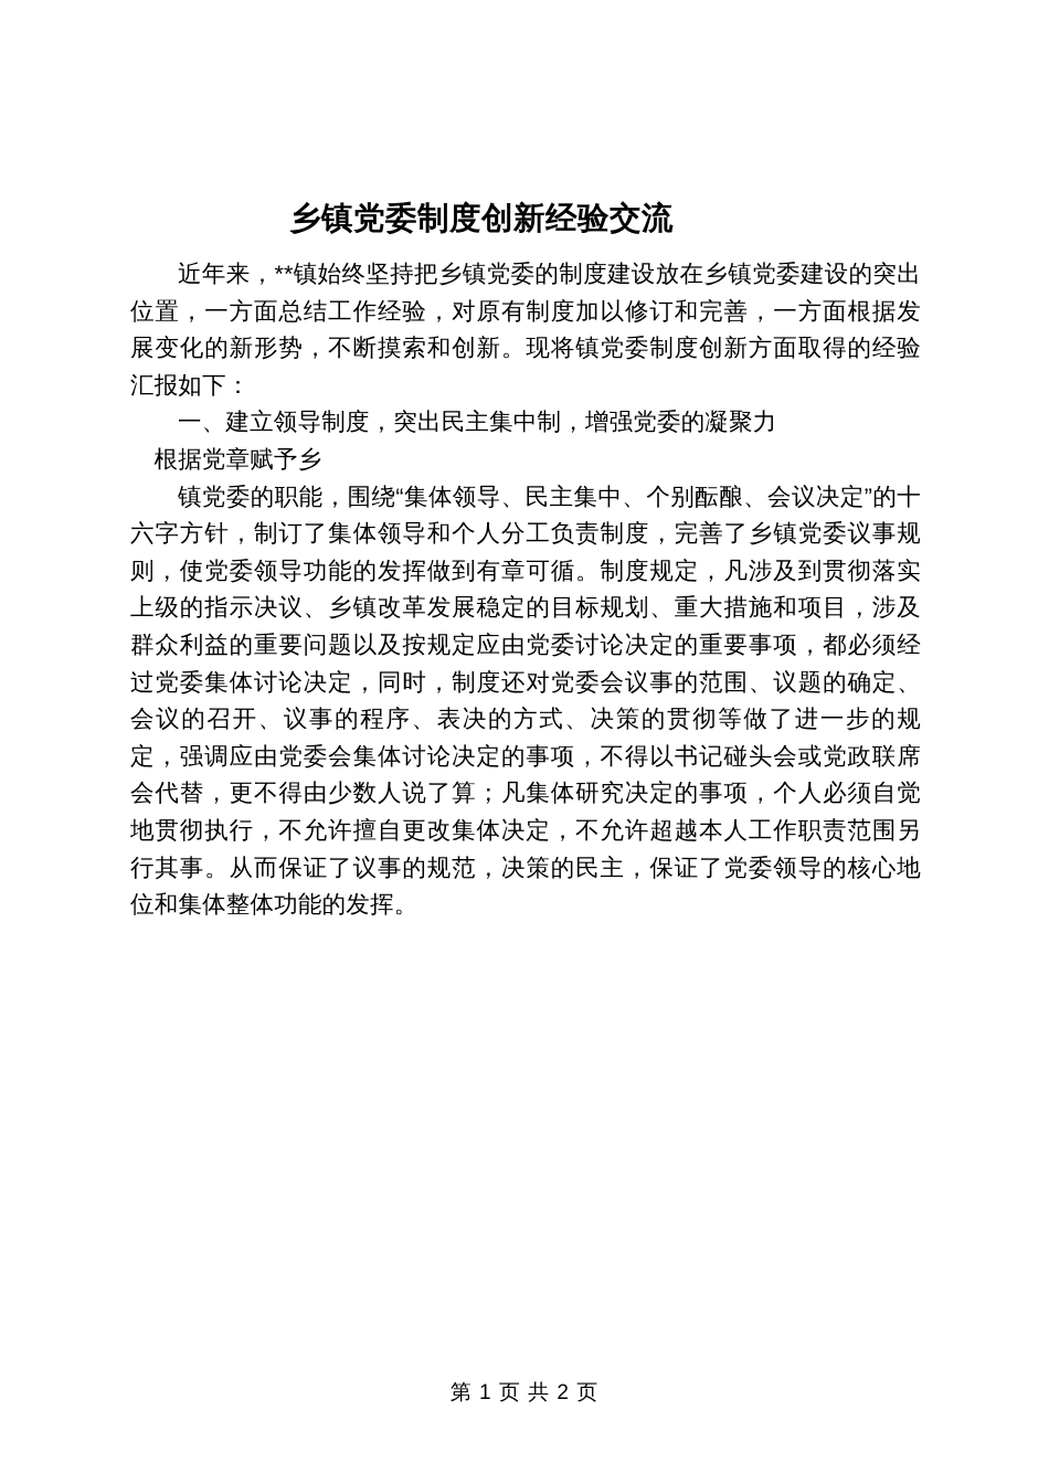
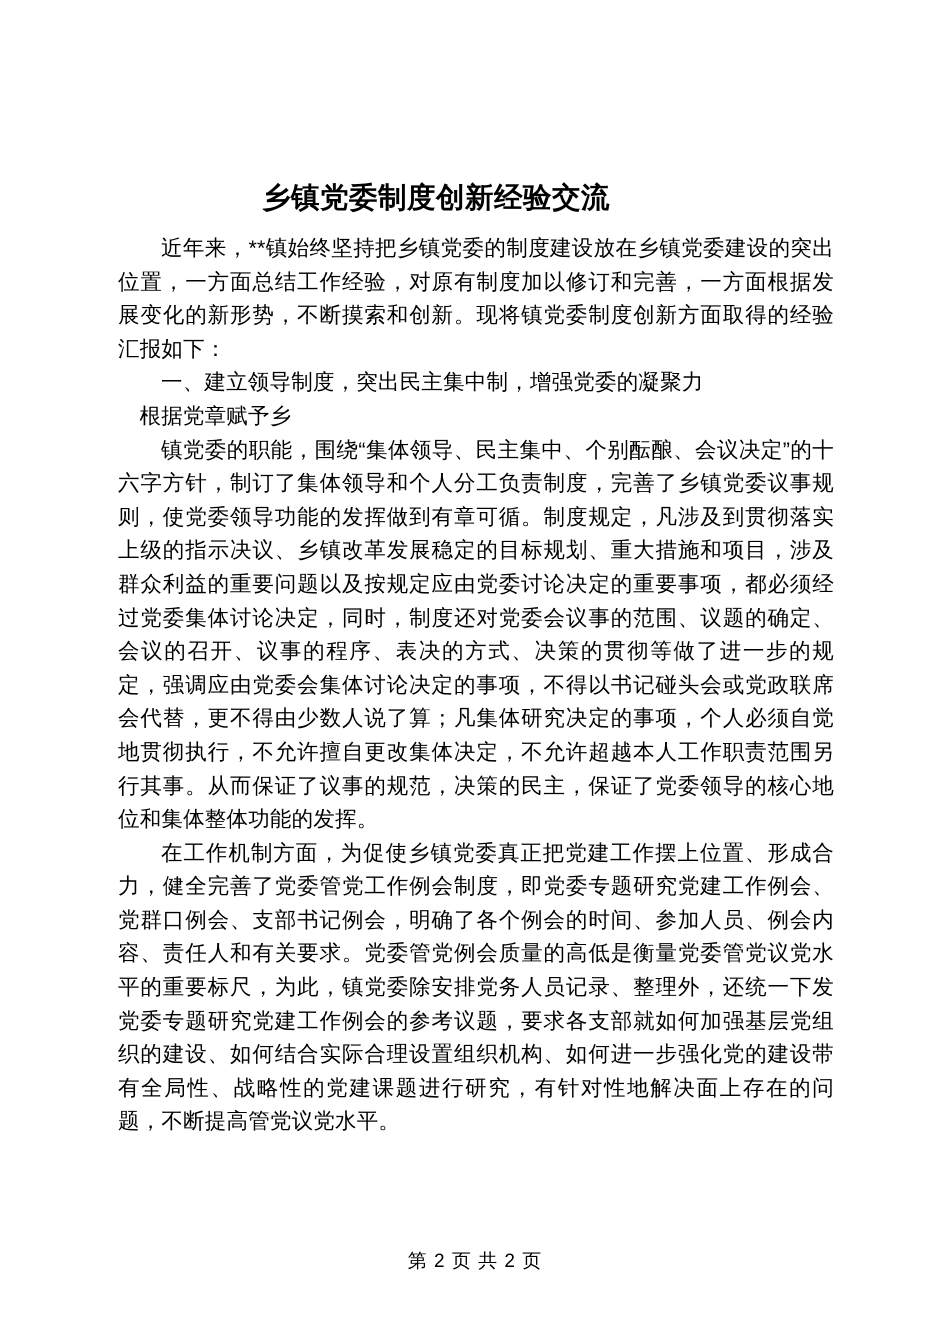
  乡镇党委制度创新经验交流
  近年来，**镇始终坚持把乡镇党委的制度建设放在乡镇党委建设的突出位置，一方面总结工作经验，对原有制度加以修订和完善，一方面根据发展变化的新形势，不断摸索和创新。现将镇党委制度创新方面取得的经验汇报如下：
  一、建立领导制度，突出民主集中制，增强党委的凝聚力
  根据党章赋予乡
  镇党委的职能，围绕“集体领导、民主集中、个别酝酿、会议决定”的十六字方针，制订了集体领导和个人分工负责制度，完善了乡镇党委议事规则，使党委领导功能的发挥做到有章可循。制度规定，凡涉及到贯彻落实上级的指示决议、乡镇改革发展稳定的目标规划、重大措施和项目，涉及群众利益的重要问题以及按规定应由党委讨论决定的重要事项，都必须经过党委集体讨论决定，同时，制度还对党委会议事的范围、议题的确定、会议的召开、议事的程序、表决的方式、决策的贯彻等做了进一步的规定，强调应由党委会集体讨论决定的事项，不得以书记碰头会或党政联席会代替，更不得由少数人说了算；凡集体研究决定的事项，个人必须自觉地贯彻执行，不允许擅自更改集体决定，不允许超越本人工作职责范围另行其事。从而保证了议事的规范，决策的民主，保证了党委领导的核心地位和集体整体功能的发挥。
+ 在工作机制方面，为促使乡镇党委真正把党建工作摆上位置、形成合力，健全完善了党委管党工作例会制度，即党委专题研究党建工作例会、党群口例会、支部书记例会，明确了各个例会的时间、参加人员、例会内容、责任人和有关要求。党委管党例会质量的高低是衡量党委管党议党水平的重要标尺，为此，镇党委除安排党务人员记录、整理外，还统一下发党委专题研究党建工作例会的参考议题，要求各支部就如何加强基层党组织的建设、如何结合实际合理设置组织机构、如何进一步强化党的建设带有全局性、战略性的党建课题进行研究，有针对性地解决面上存在的问题，不断提高管党议党水平。
- 第 1 页 共 2 页
+ 第 2 页 共 2 页
